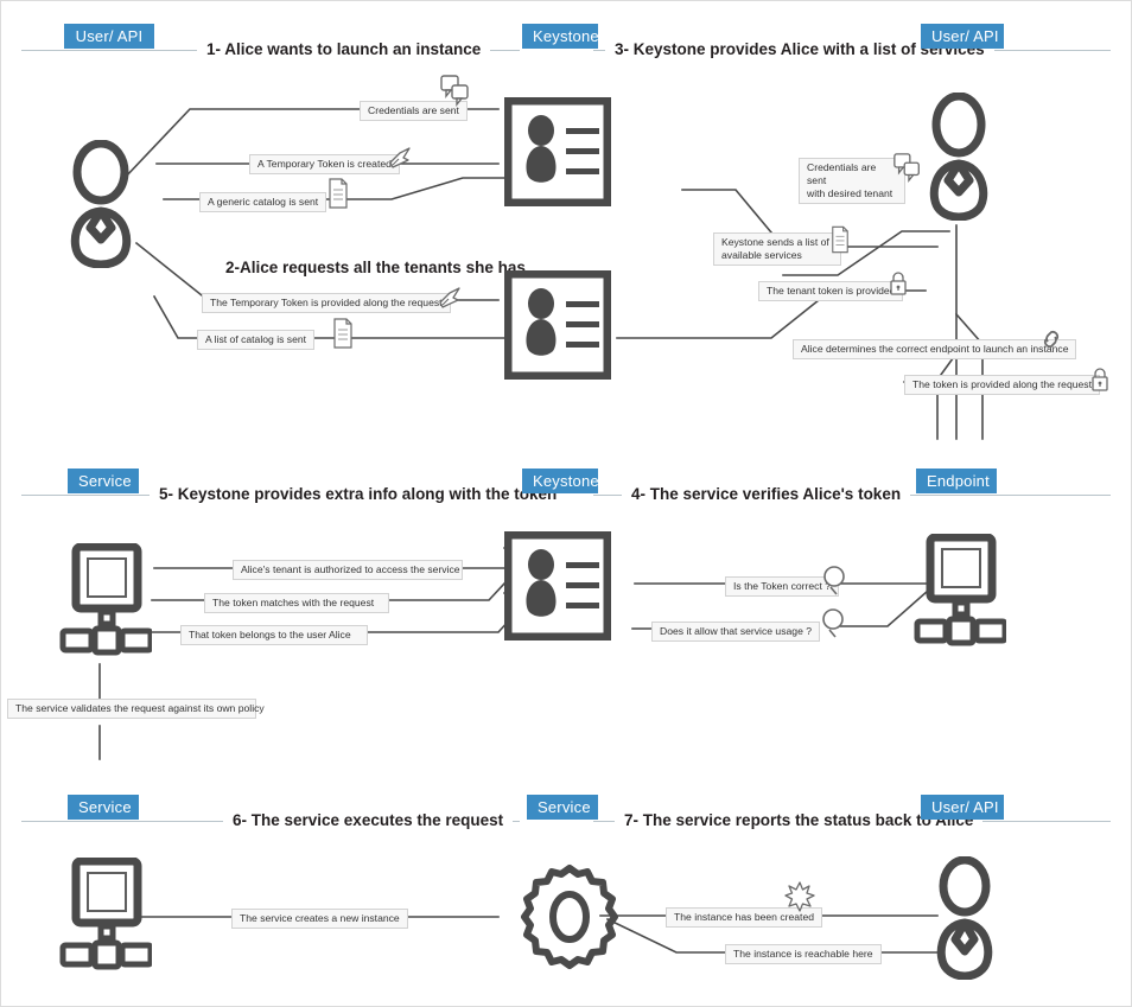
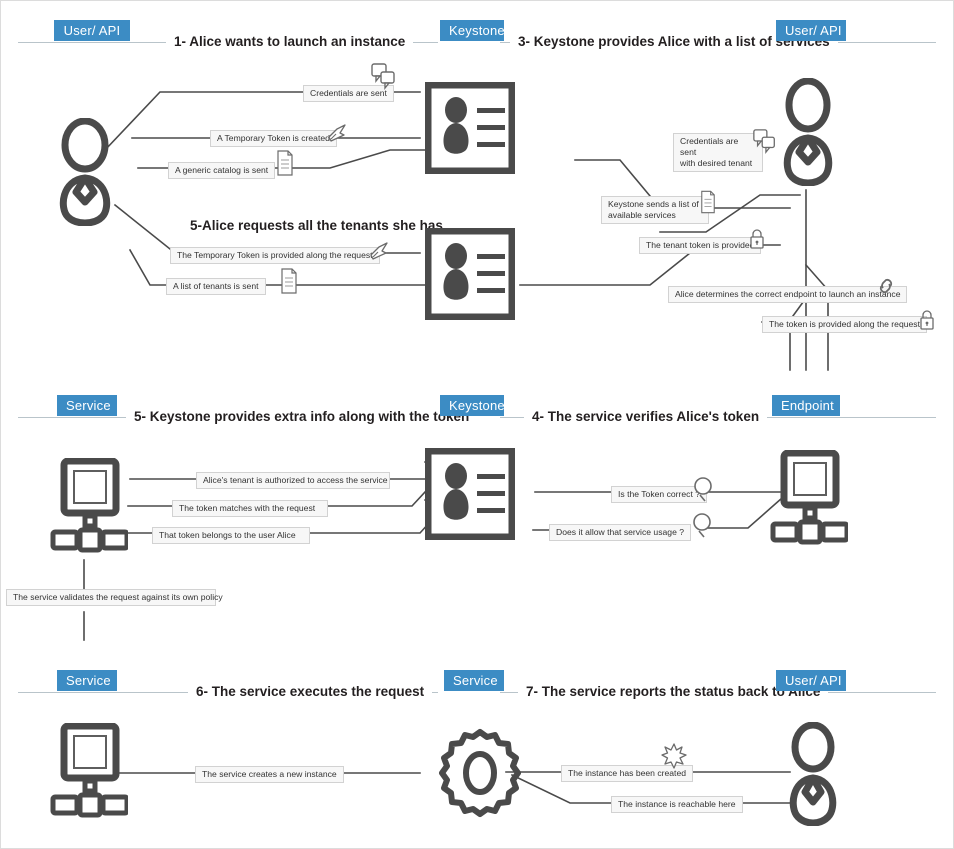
  User/ API
  1- Alice wants to launch an instance
  Keystone
  3- Keystone provides Alice with a list of services
  User/ API
  Service
  5- Keystone provides extra info along with the token
  Keystone
  4- The service verifies Alice's token
  Endpoint
  Service
  6- The service executes the request
  Service
  7- The service reports the status back to Alice
  User/ API
  Credentials are sent
  A Temporary Token is created
  A generic catalog is sent
- 2-Alice requests all the tenants she has
+ 5-Alice requests all the tenants she has
  The Temporary Token is provided along the reques
- A list of catalog is sent
+ A list of tenants is sent
  Credentials are sent
  with desired tenant
  Keystone sends a list of
  available services
  The tenant token is provide
  Alice determines the correct endpoint to launch an instance
  The token is provided along the request
  Alice's tenant is authorized to access the service
  The token matches with the request
  That token belongs to the user Alice
  The service validates the request against its own policy
  Is the Token correct ?
  Does it allow that service usage ?
  The service creates a new instance
  The instance has been created
  The instance is reachable here
